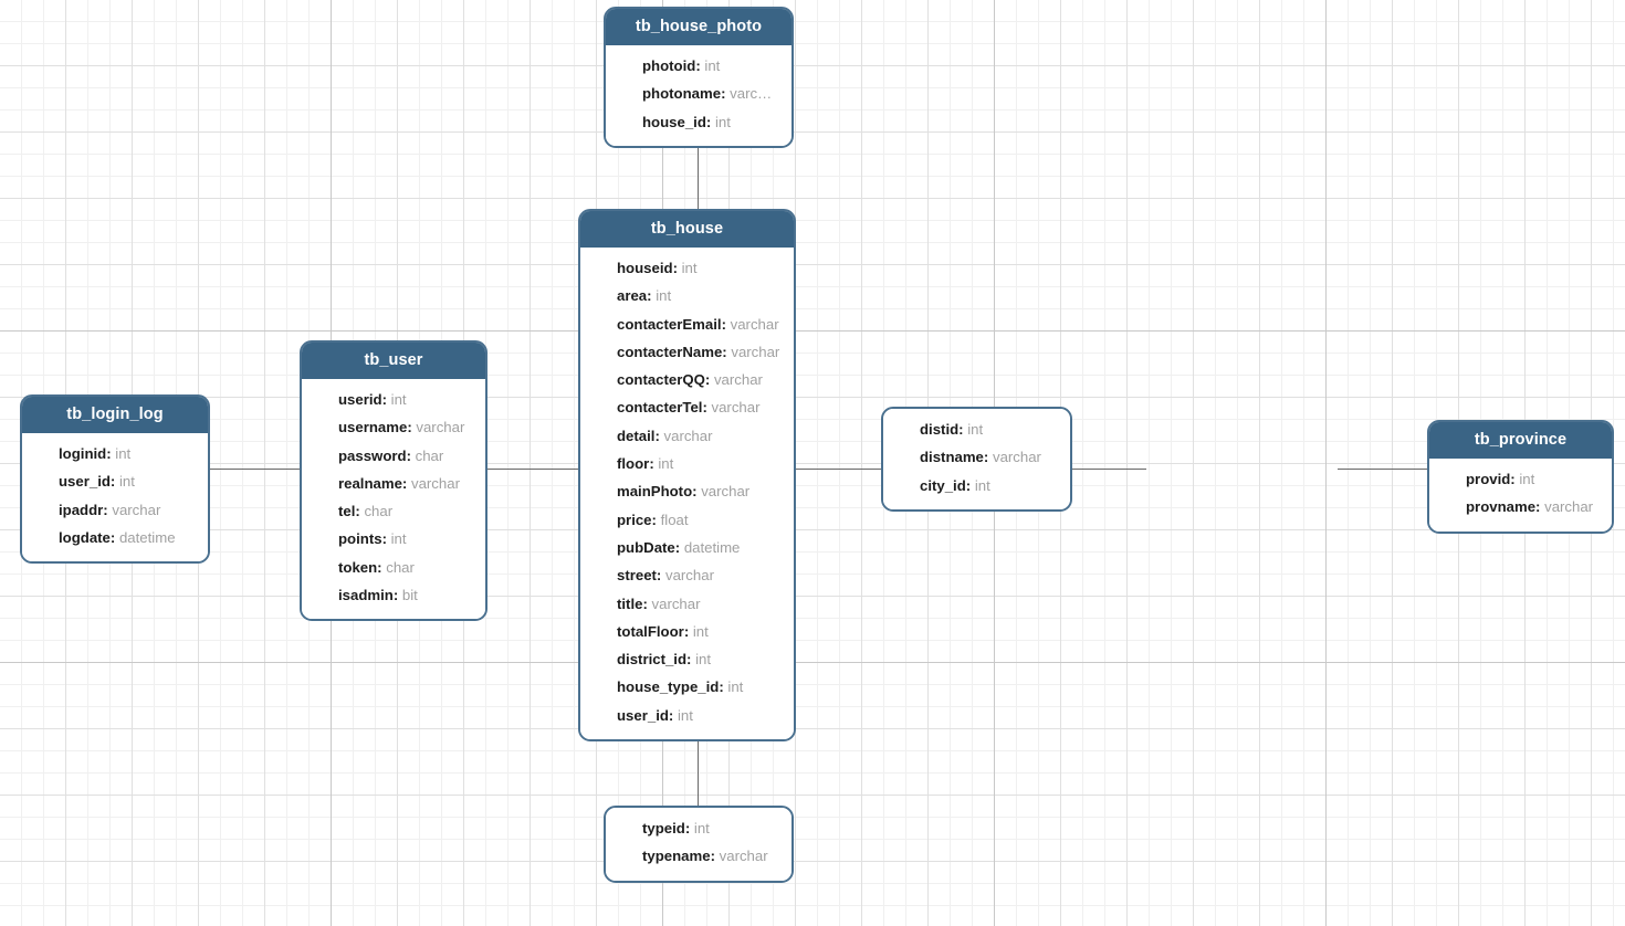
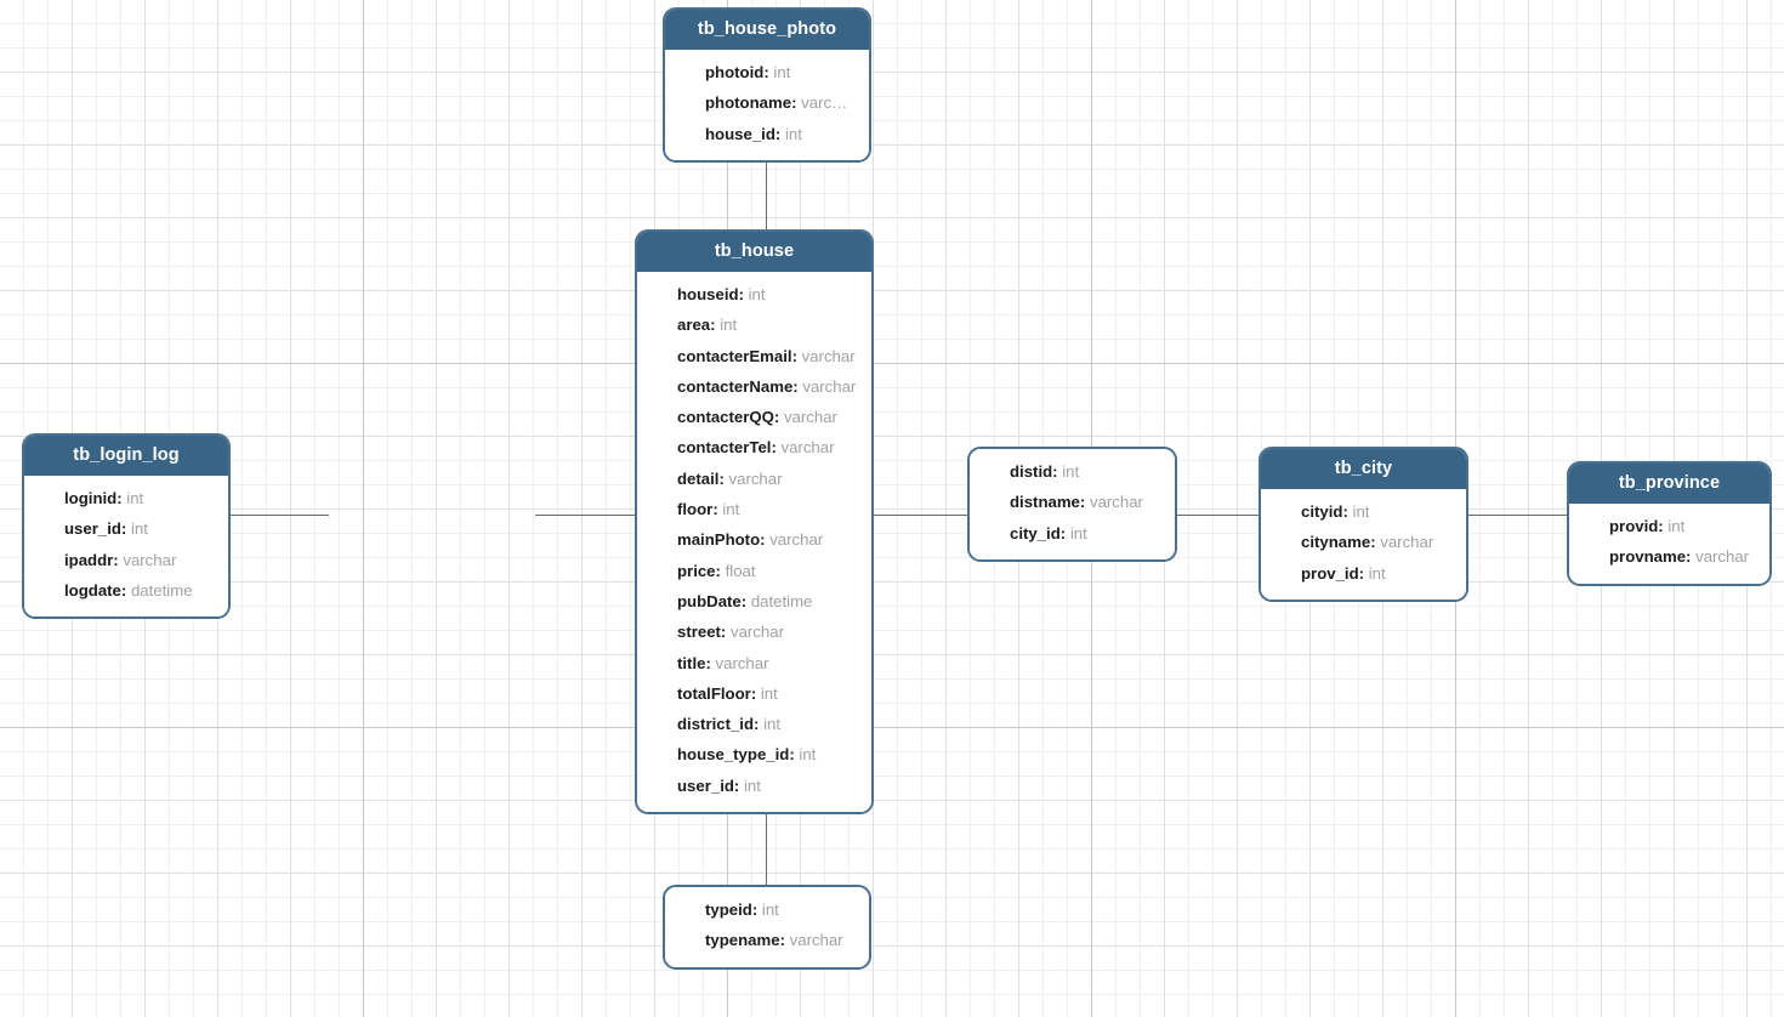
  tb_house_photo
  photoid: int
  photoname: varc…
  house_id: int
  tb_house
  houseid: int
  area: int
  contacterEmail: varchar
  contacterName: varchar
  contacterQQ: varchar
  contacterTel: varchar
  detail: varchar
  floor: int
  mainPhoto: varchar
  price: float
  pubDate: datetime
  street: varchar
  title: varchar
  totalFloor: int
  district_id: int
  house_type_id: int
  user_id: int
- tb_user
- userid: int
- username: varchar
- password: char
- realname: varchar
- tel: char
- points: int
- token: char
- isadmin: bit
  tb_login_log
  loginid: int
  user_id: int
  ipaddr: varchar
  logdate: datetime
  distid: int
  distname: varchar
  city_id: int
+ tb_city
+ cityid: int
+ cityname: varchar
+ prov_id: int
  tb_province
  provid: int
  provname: varchar
  typeid: int
  typename: varchar
